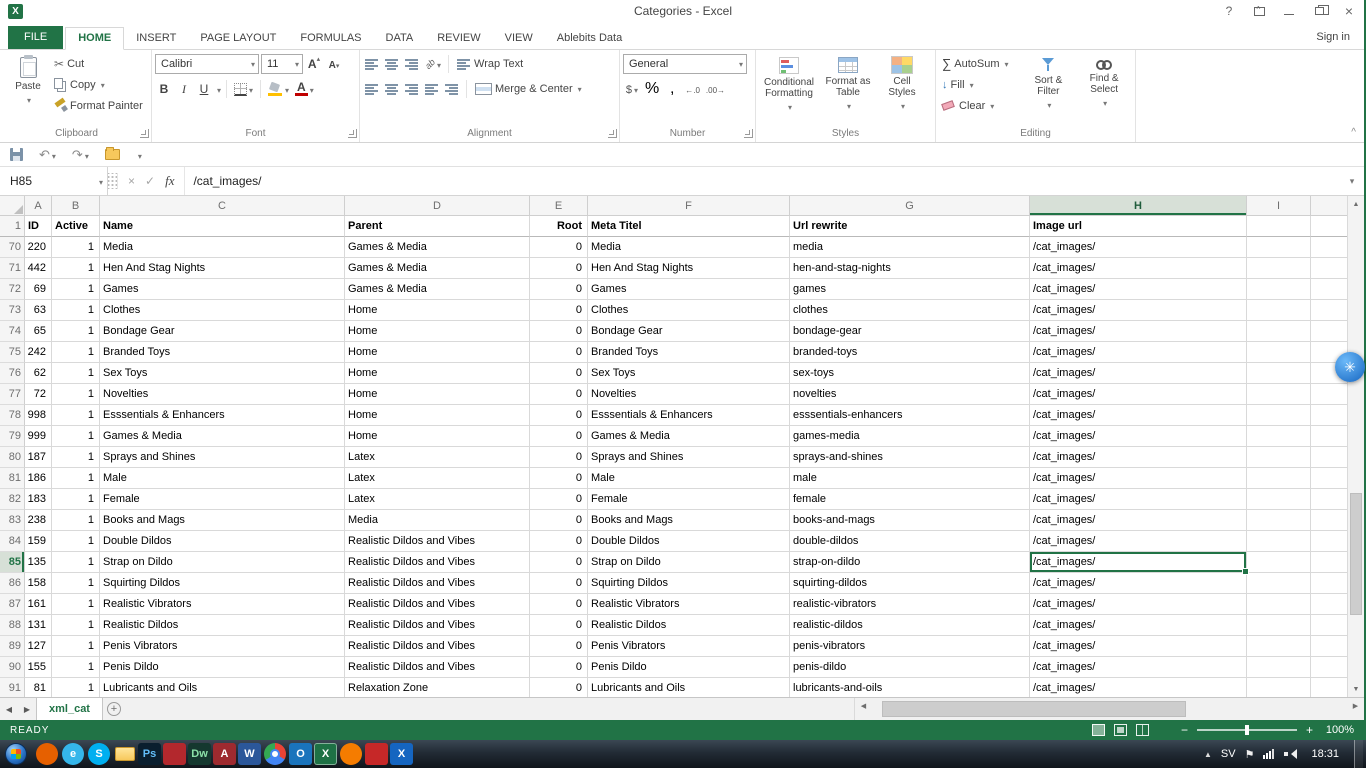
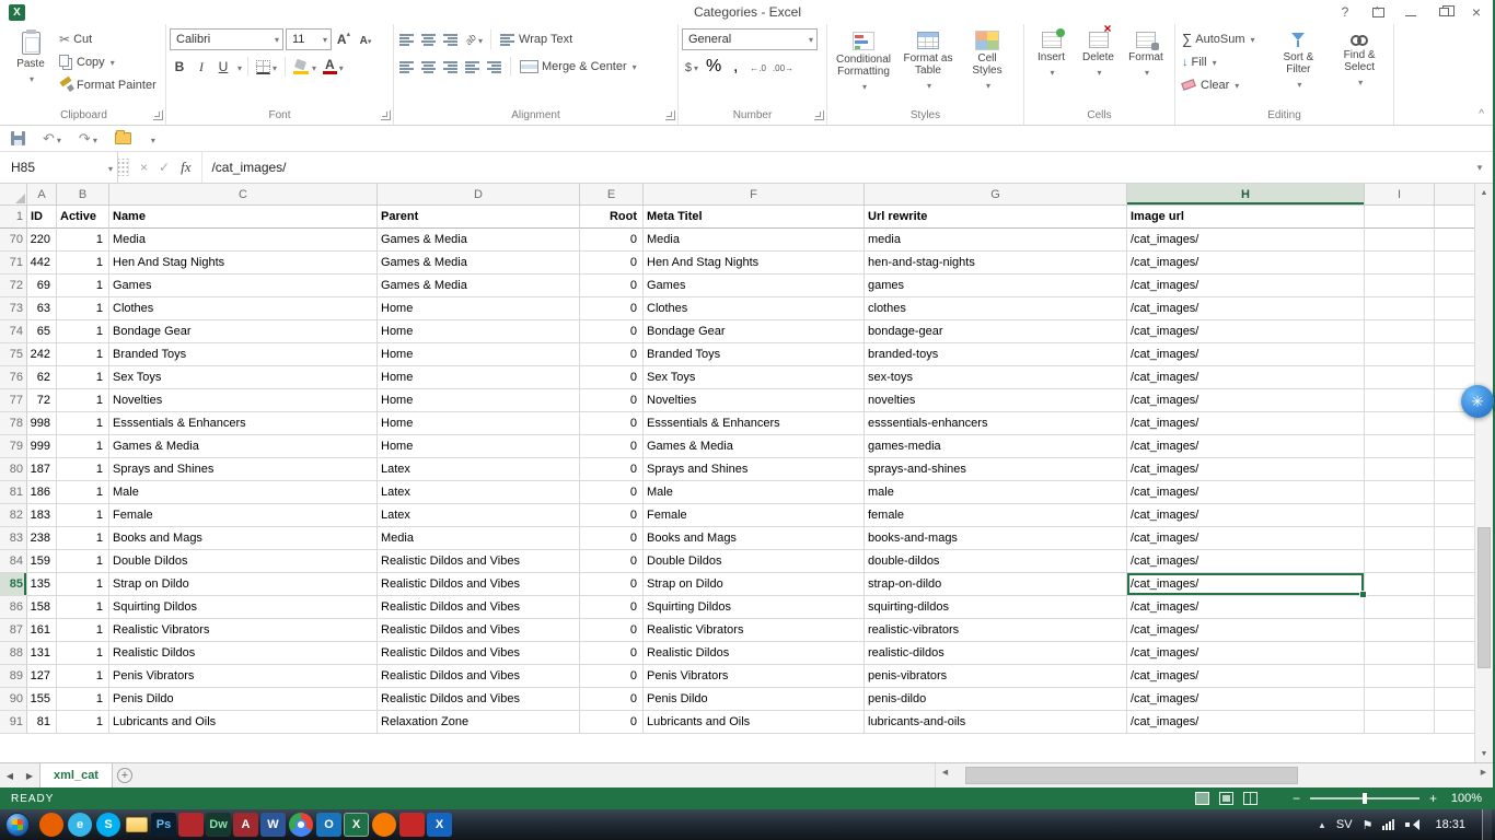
  X
  Categories - Excel
  ?
  ×
- FILE
- HOME
- INSERT
- PAGE LAYOUT
- FORMULAS
- DATA
- REVIEW
- VIEW
- Ablebits Data
- Sign in
  Paste
  Cut
  Copy
  Format Painter
  Clipboard
  Calibri
  11
  B
  I
  U
  A
  Font
  Wrap Text
  Merge & Center
  Alignment
  General
  %
  ,
  Number
  Conditional Formatting
  Format as Table
  Cell Styles
  Styles
+ Insert
+ Delete
+ Format
+ Cells
  AutoSum
  Fill
  Clear
  Sort & Filter
  Find & Select
  Editing
  H85
  ×
  ✓
  fx
  /cat_images/
  A
  B
  C
  D
  E
  F
  G
  H
  I
  1
  ID
  Active
  Name
  Parent
  Root
  Meta Titel
  Url rewrite
  Image url
  70
  220
  1
  Media
  Games & Media
  0
  Media
  media
  /cat_images/
  71
  442
  1
  Hen And Stag Nights
  Games & Media
  0
  Hen And Stag Nights
  hen-and-stag-nights
  /cat_images/
  72
  69
  1
  Games
  Games & Media
  0
  Games
  games
  /cat_images/
  73
  63
  1
  Clothes
  Home
  0
  Clothes
  clothes
  /cat_images/
  74
  65
  1
  Bondage Gear
  Home
  0
  Bondage Gear
  bondage-gear
  /cat_images/
  75
  242
  1
  Branded Toys
  Home
  0
  Branded Toys
  branded-toys
  /cat_images/
  76
  62
  1
  Sex Toys
  Home
  0
  Sex Toys
  sex-toys
  /cat_images/
  77
  72
  1
  Novelties
  Home
  0
  Novelties
  novelties
  /cat_images/
  78
  998
  1
  Esssentials & Enhancers
  Home
  0
  Esssentials & Enhancers
  esssentials-enhancers
  /cat_images/
  79
  999
  1
  Games & Media
  Home
  0
  Games & Media
  games-media
  /cat_images/
  80
  187
  1
  Sprays and Shines
  Latex
  0
  Sprays and Shines
  sprays-and-shines
  /cat_images/
  81
  186
  1
  Male
  Latex
  0
  Male
  male
  /cat_images/
  82
  183
  1
  Female
  Latex
  0
  Female
  female
  /cat_images/
  83
  238
  1
  Books and Mags
  Media
  0
  Books and Mags
  books-and-mags
  /cat_images/
  84
  159
  1
  Double Dildos
  Realistic Dildos and Vibes
  0
  Double Dildos
  double-dildos
  /cat_images/
  85
  135
  1
  Strap on Dildo
  Realistic Dildos and Vibes
  0
  Strap on Dildo
  strap-on-dildo
  /cat_images/
  86
  158
  1
  Squirting Dildos
  Realistic Dildos and Vibes
  0
  Squirting Dildos
  squirting-dildos
  /cat_images/
  87
  161
  1
  Realistic Vibrators
  Realistic Dildos and Vibes
  0
  Realistic Vibrators
  realistic-vibrators
  /cat_images/
  88
  131
  1
  Realistic Dildos
  Realistic Dildos and Vibes
  0
  Realistic Dildos
  realistic-dildos
  /cat_images/
  89
  127
  1
  Penis Vibrators
  Realistic Dildos and Vibes
  0
  Penis Vibrators
  penis-vibrators
  /cat_images/
  90
  155
  1
  Penis Dildo
  Realistic Dildos and Vibes
  0
  Penis Dildo
  penis-dildo
  /cat_images/
  91
  81
  1
  Lubricants and Oils
  Relaxation Zone
  0
  Lubricants and Oils
  lubricants-and-oils
  /cat_images/
  ◀
  ▶
  xml_cat
  +
  READY
  −
  +
  100%
  e
  S
  Ps
  Dw
  A
  W
  O
  X
  X
  ▲
  SV
  18:31
